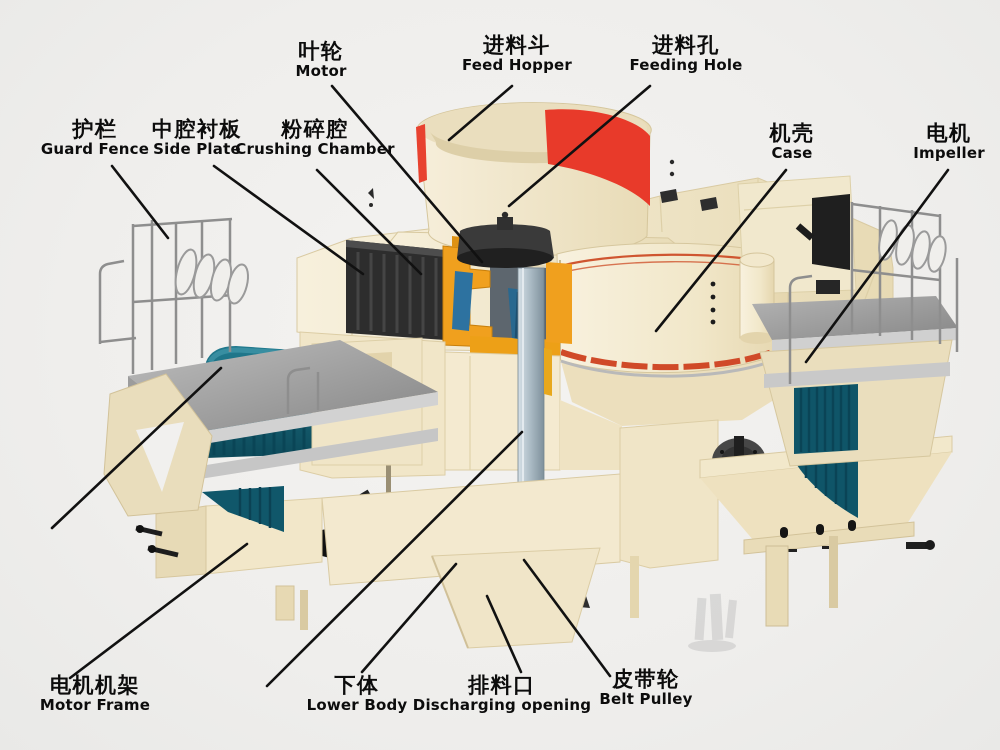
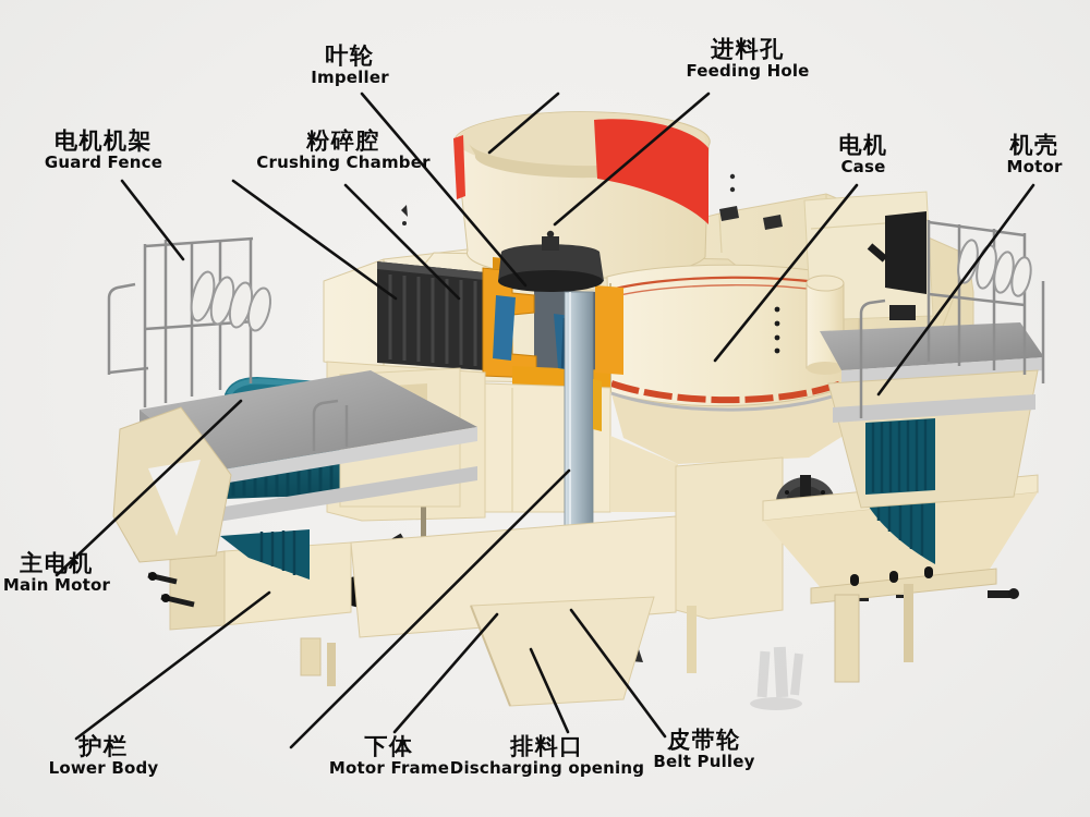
  叶轮
- Motor
+ Impeller
- 进料斗
- Feed Hopper
  进料孔
  Feeding Hole
- 护栏
+ 电机机架
  Guard Fence
- 中腔衬板
- Side Plate
  粉碎腔
  Crushing Chamber
- 机壳
+ 电机
  Case
- 电机
+ 机壳
- Impeller
+ Motor
+ 主电机
+ Main Motor
- 电机机架
+ 护栏
- Motor Frame
+ Lower Body
  下体
- Lower Body
+ Motor Frame
  排料口
  Discharging opening
  皮带轮
  Belt Pulley
